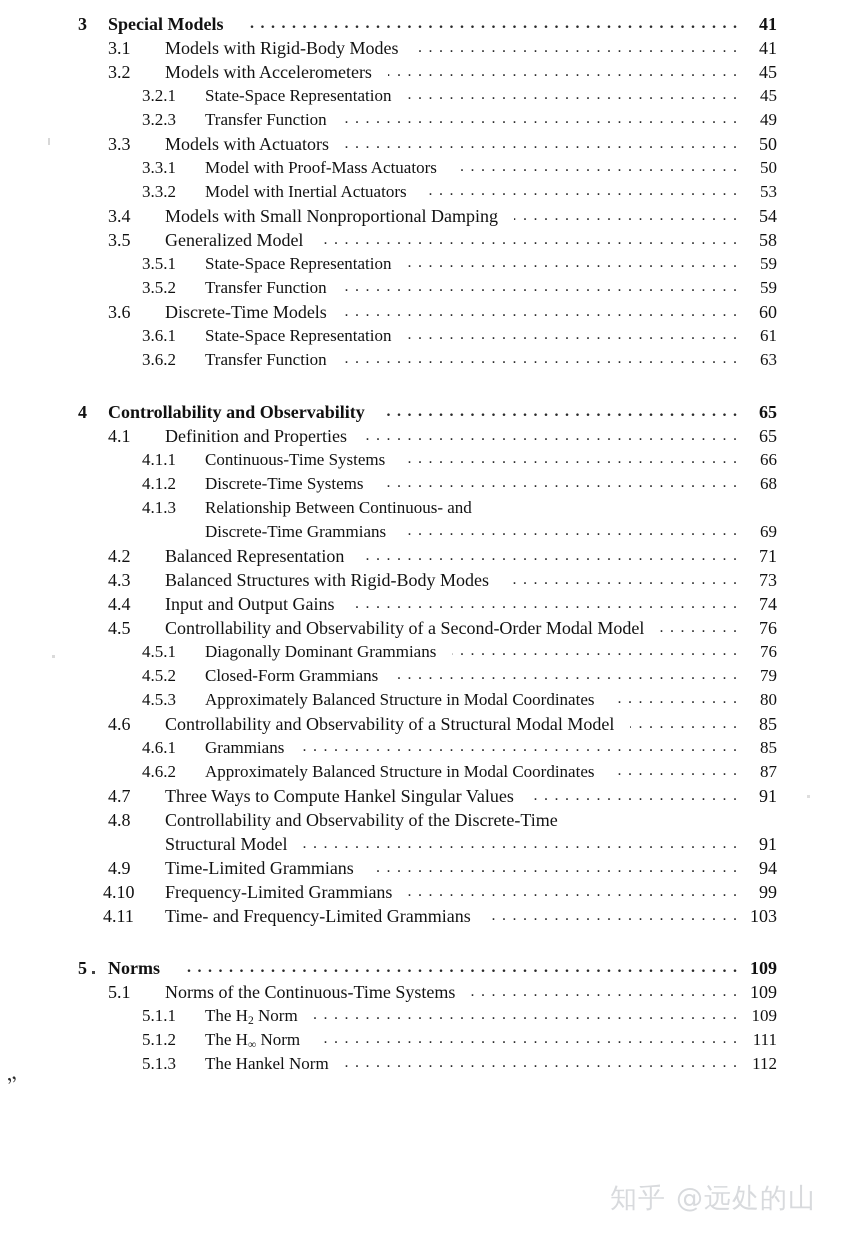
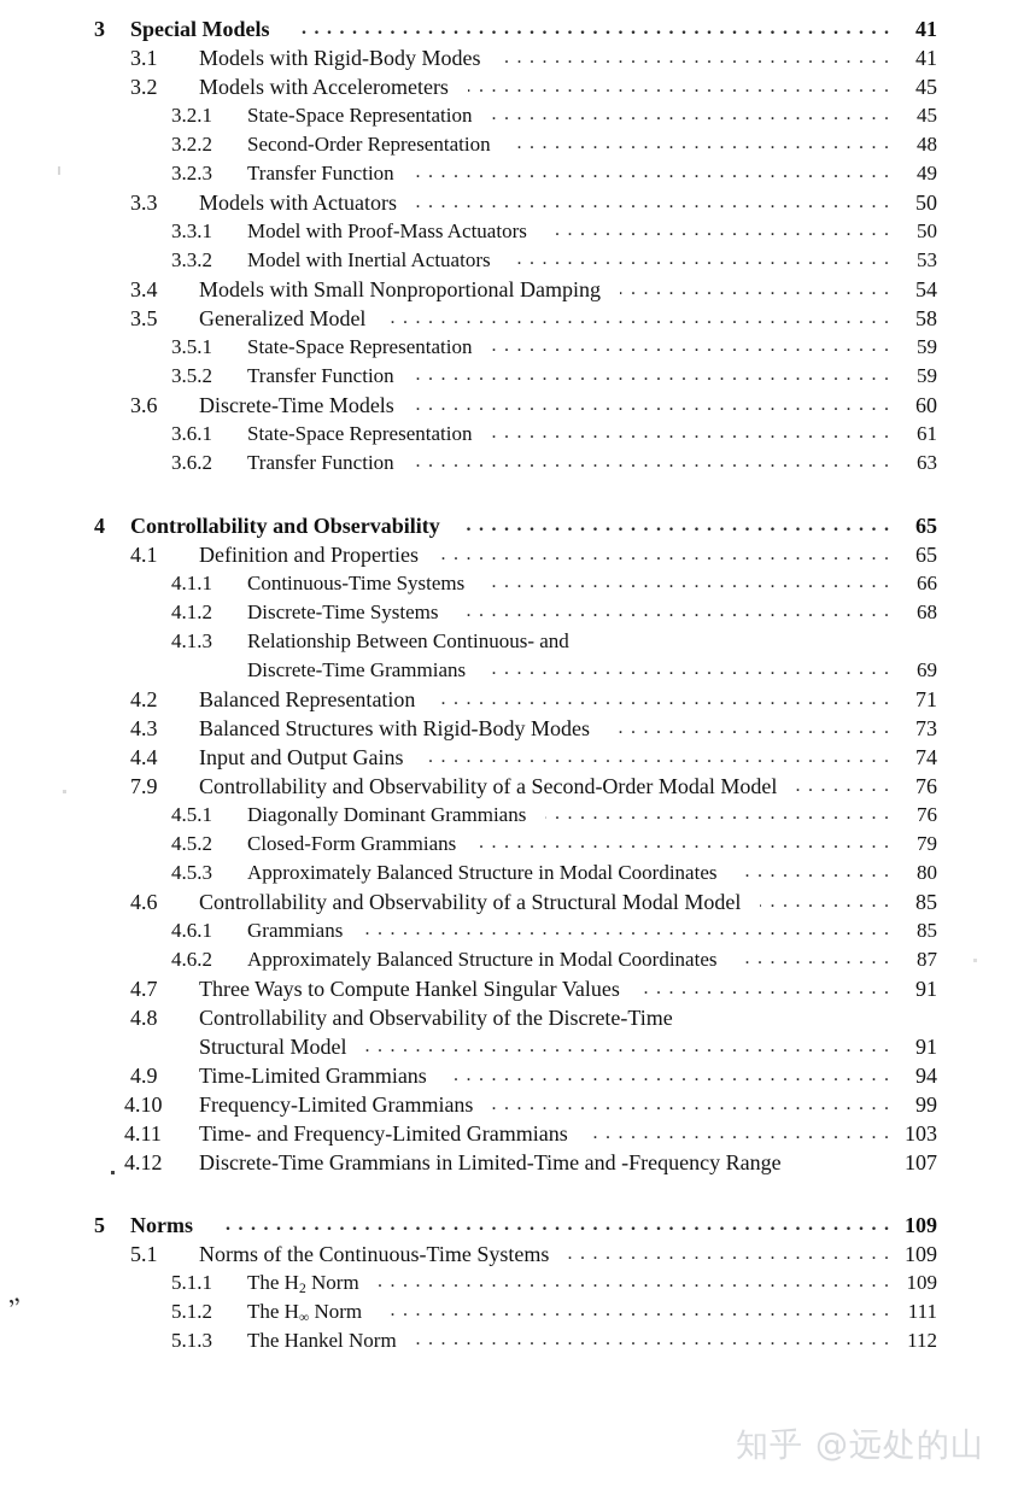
  3
  Special Models
  41
  3.1
  Models with Rigid-Body Modes
  41
  3.2
  Models with Accelerometers
  45
  3.2.1
  State-Space Representation
  45
+ 3.2.2
+ Second-Order Representation
+ 48
  3.2.3
  Transfer Function
  49
  3.3
  Models with Actuators
  50
  3.3.1
  Model with Proof-Mass Actuators
  50
  3.3.2
  Model with Inertial Actuators
  53
  3.4
  Models with Small Nonproportional Damping
  54
  3.5
  Generalized Model
  58
  3.5.1
  State-Space Representation
  59
  3.5.2
  Transfer Function
  59
  3.6
  Discrete-Time Models
  60
  3.6.1
  State-Space Representation
  61
  3.6.2
  Transfer Function
  63
  4
  Controllability and Observability
  65
  4.1
  Definition and Properties
  65
  4.1.1
  Continuous-Time Systems
  66
  4.1.2
  Discrete-Time Systems
  68
  4.1.3
  Relationship Between Continuous- and
  Discrete-Time Grammians
  69
  4.2
  Balanced Representation
  71
  4.3
  Balanced Structures with Rigid-Body Modes
  73
  4.4
  Input and Output Gains
  74
- 4.5
+ 7.9
  Controllability and Observability of a Second-Order Modal Model
  76
  4.5.1
  Diagonally Dominant Grammians
  76
  4.5.2
  Closed-Form Grammians
  79
  4.5.3
  Approximately Balanced Structure in Modal Coordinates
  80
  4.6
  Controllability and Observability of a Structural Modal Model
  85
  4.6.1
  Grammians
  85
  4.6.2
  Approximately Balanced Structure in Modal Coordinates
  87
  4.7
  Three Ways to Compute Hankel Singular Values
  91
  4.8
  Controllability and Observability of the Discrete-Time
  Structural Model
  91
  4.9
  Time-Limited Grammians
  94
  4.10
  Frequency-Limited Grammians
  99
  4.11
  Time- and Frequency-Limited Grammians
  103
+ 4.12
+ Discrete-Time Grammians in Limited-Time and -Frequency Range
+ 107
  5
  Norms
  109
  5.1
  Norms of the Continuous-Time Systems
  109
  5.1.1
  The H2 Norm
  109
  5.1.2
  The H∞ Norm
  111
  5.1.3
  The Hankel Norm
  112
  知乎
  @远处的山
